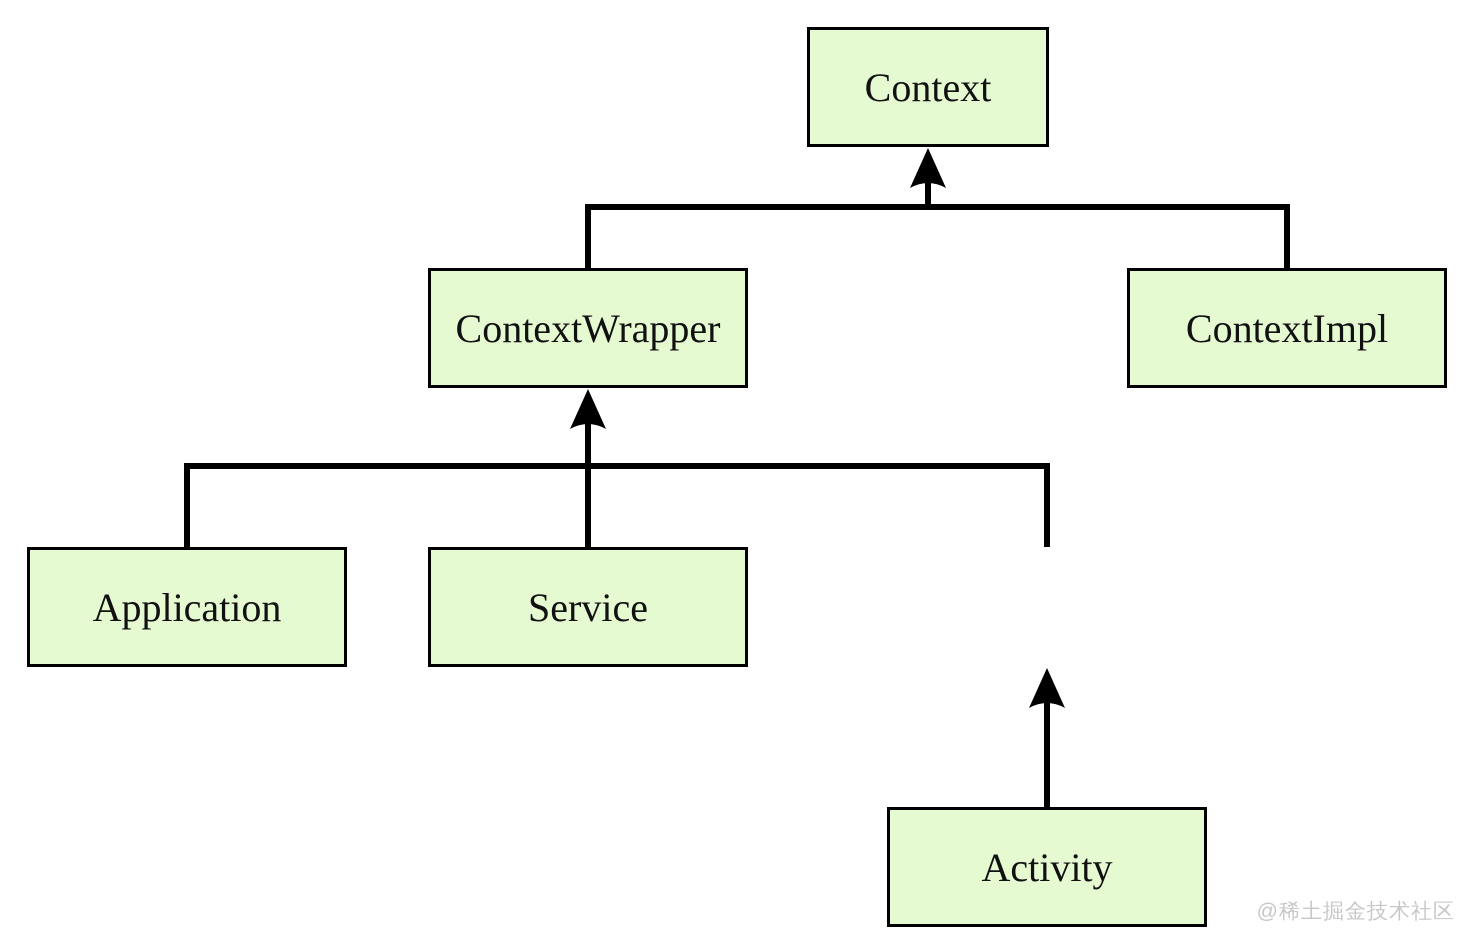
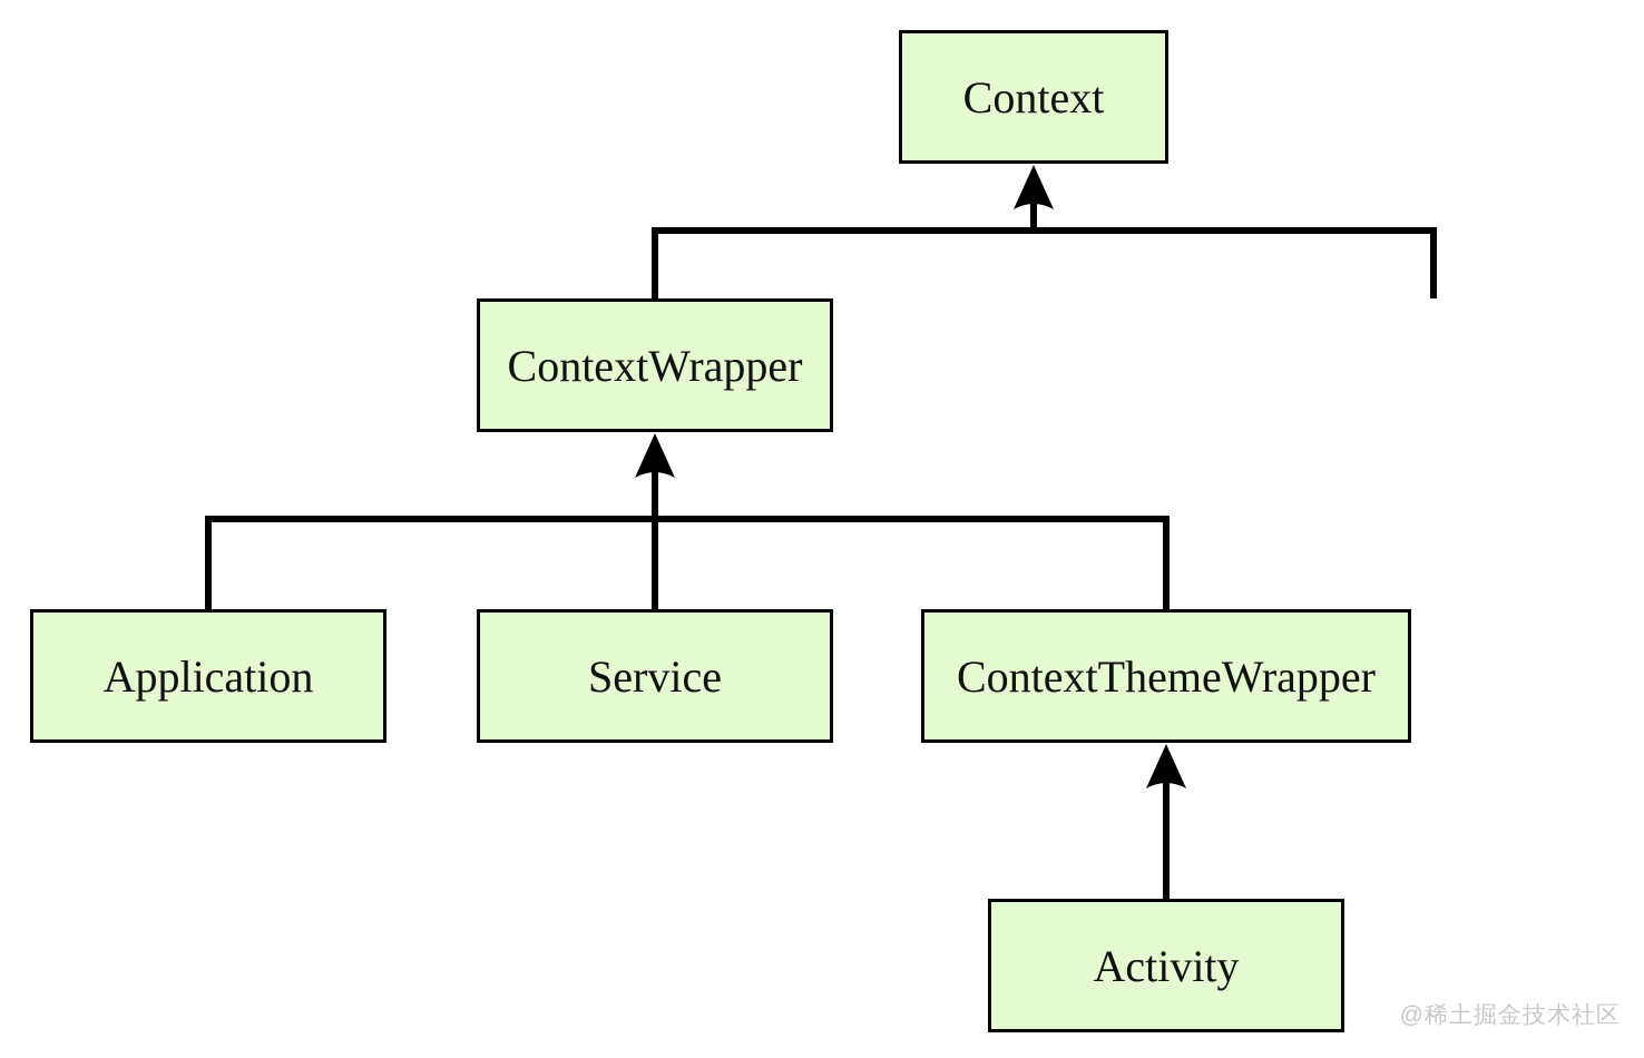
  Context
  ContextWrapper
- ContextImpl
  Application
  Service
+ ContextThemeWrapper
  Activity
  @稀土掘金技术社区
